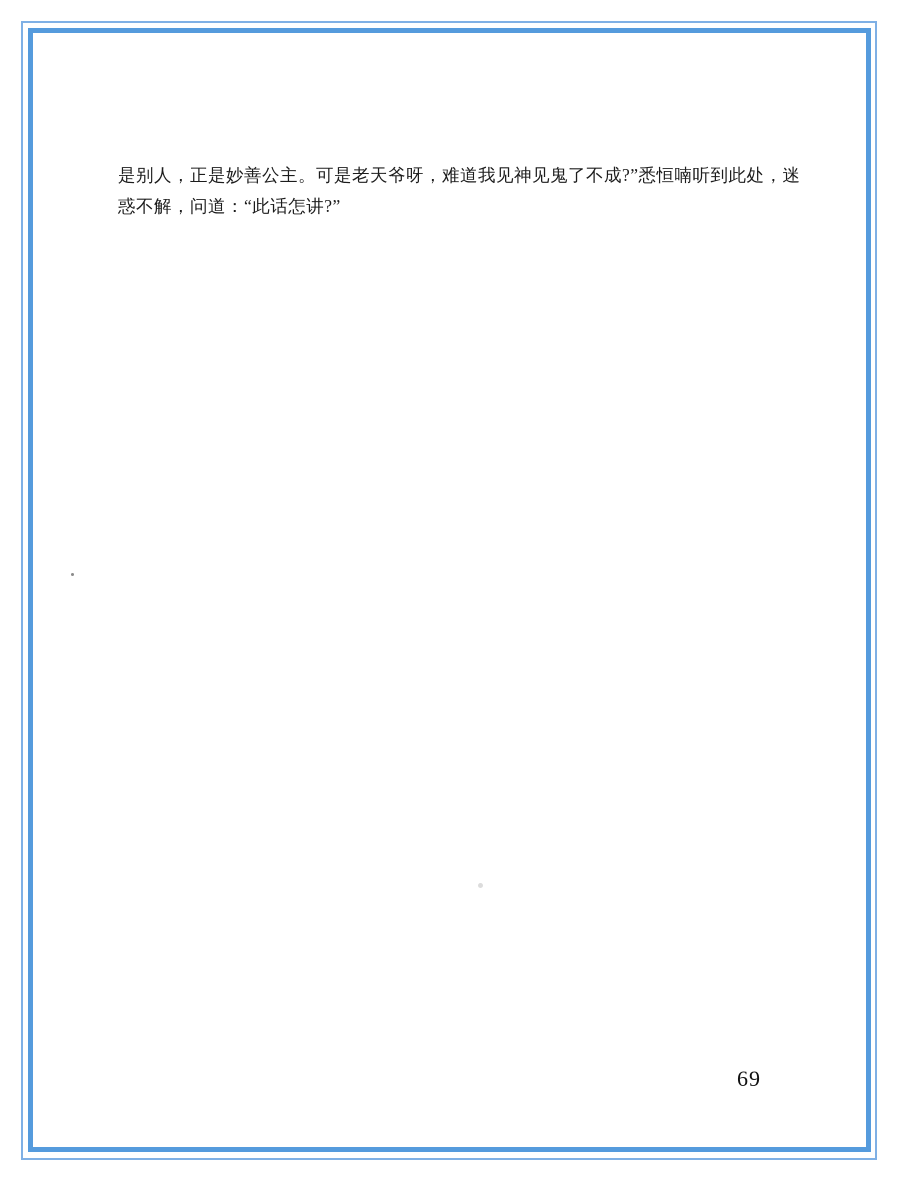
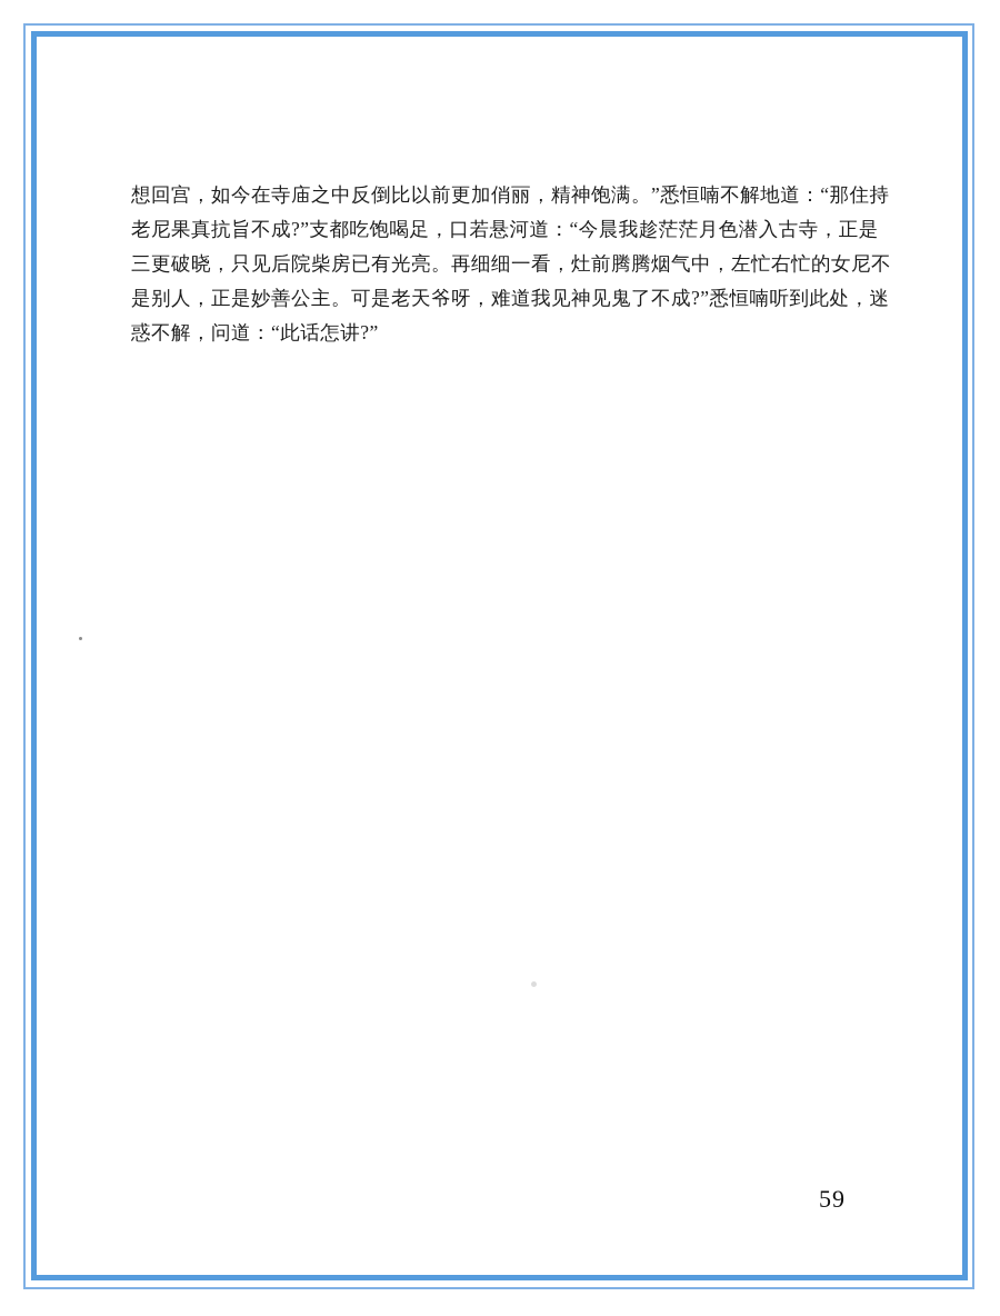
+ 想回宫，如今在寺庙之中反倒比以前更加俏丽，精神饱满。”悉恒喃不解地道：“那住持
+ 老尼果真抗旨不成?”支都吃饱喝足，口若悬河道：“今晨我趁茫茫月色潜入古寺，正是
+ 三更破晓，只见后院柴房已有光亮。再细细一看，灶前腾腾烟气中，左忙右忙的女尼不
  是别人，正是妙善公主。可是老天爷呀，难道我见神见鬼了不成?”悉恒喃听到此处，迷
  惑不解，问道：“此话怎讲?”
- 69
+ 59
